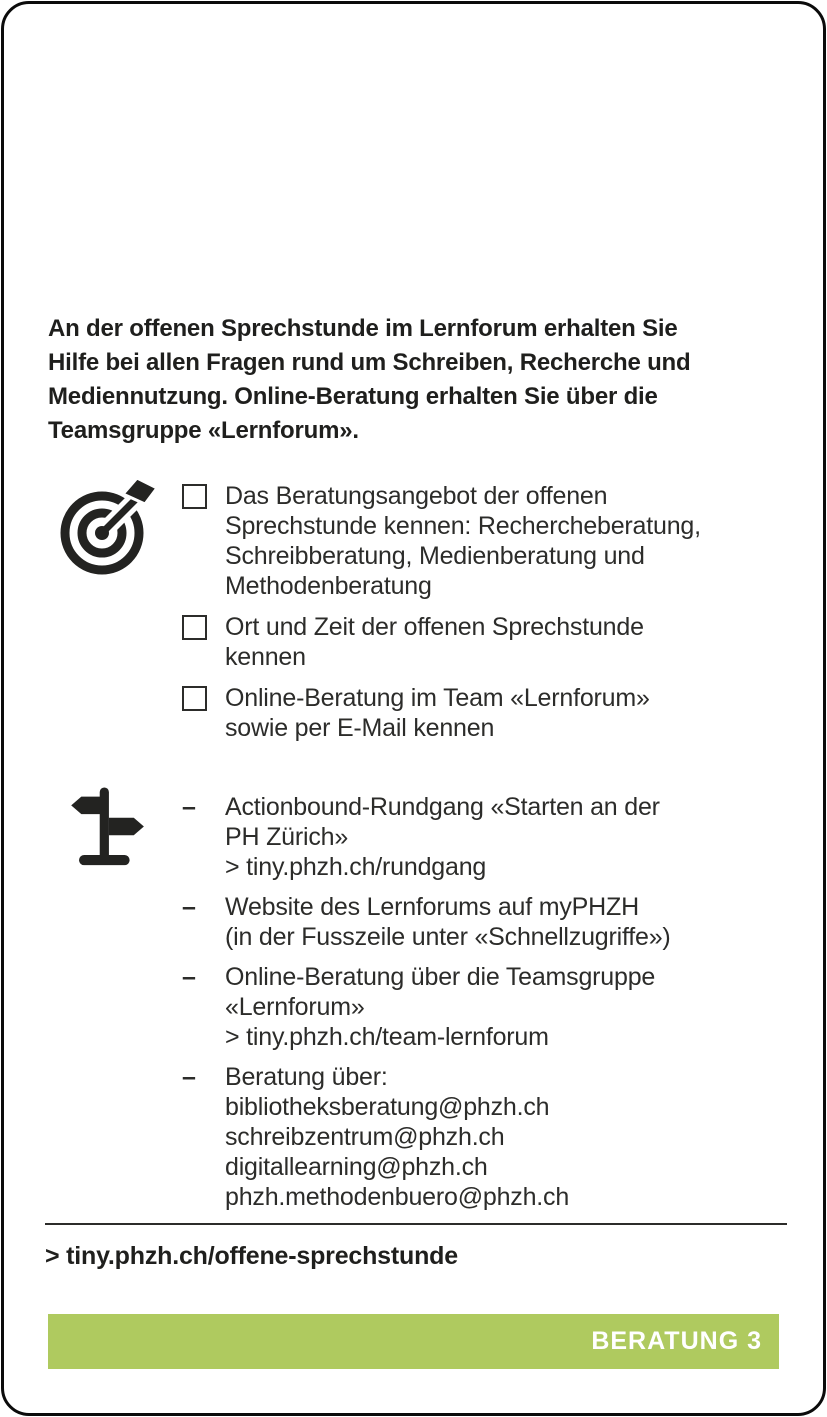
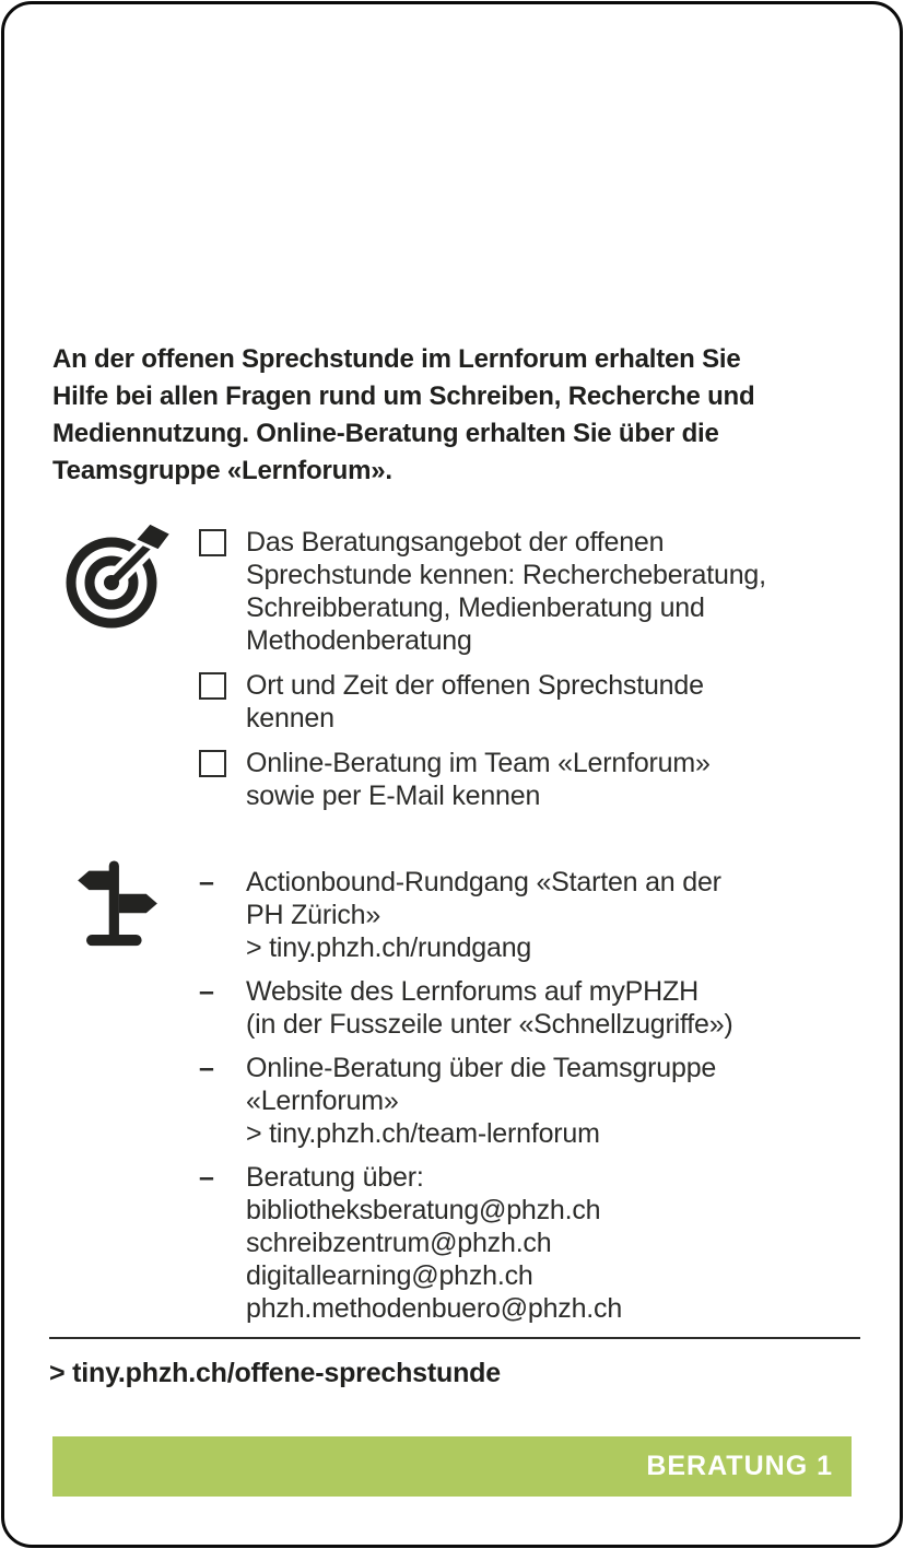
  An der offenen Sprechstunde im Lernforum erhalten Sie
  Hilfe bei allen Fragen rund um Schreiben, Recherche und
  Mediennutzung. Online-Beratung erhalten Sie über die
  Teamsgruppe «Lernforum».
  Das Beratungsangebot der offenen
  Sprechstunde kennen: Rechercheberatung,
  Schreibberatung, Medienberatung und
  Methodenberatung
  Ort und Zeit der offenen Sprechstunde
  kennen
  Online-Beratung im Team «Lernforum»
  sowie per E-Mail kennen
  –
  Actionbound-Rundgang «Starten an der
  PH Zürich»
  > tiny.phzh.ch/rundgang
  –
  Website des Lernforums auf myPHZH
  (in der Fusszeile unter «Schnellzugriffe»)
  –
  Online-Beratung über die Teamsgruppe
  «Lernforum»
  > tiny.phzh.ch/team-lernforum
  –
  Beratung über:
  bibliotheksberatung@phzh.ch
  schreibzentrum@phzh.ch
  digitallearning@phzh.ch
  phzh.methodenbuero@phzh.ch
  > tiny.phzh.ch/offene-sprechstunde
- BERATUNG 3
+ BERATUNG 1
